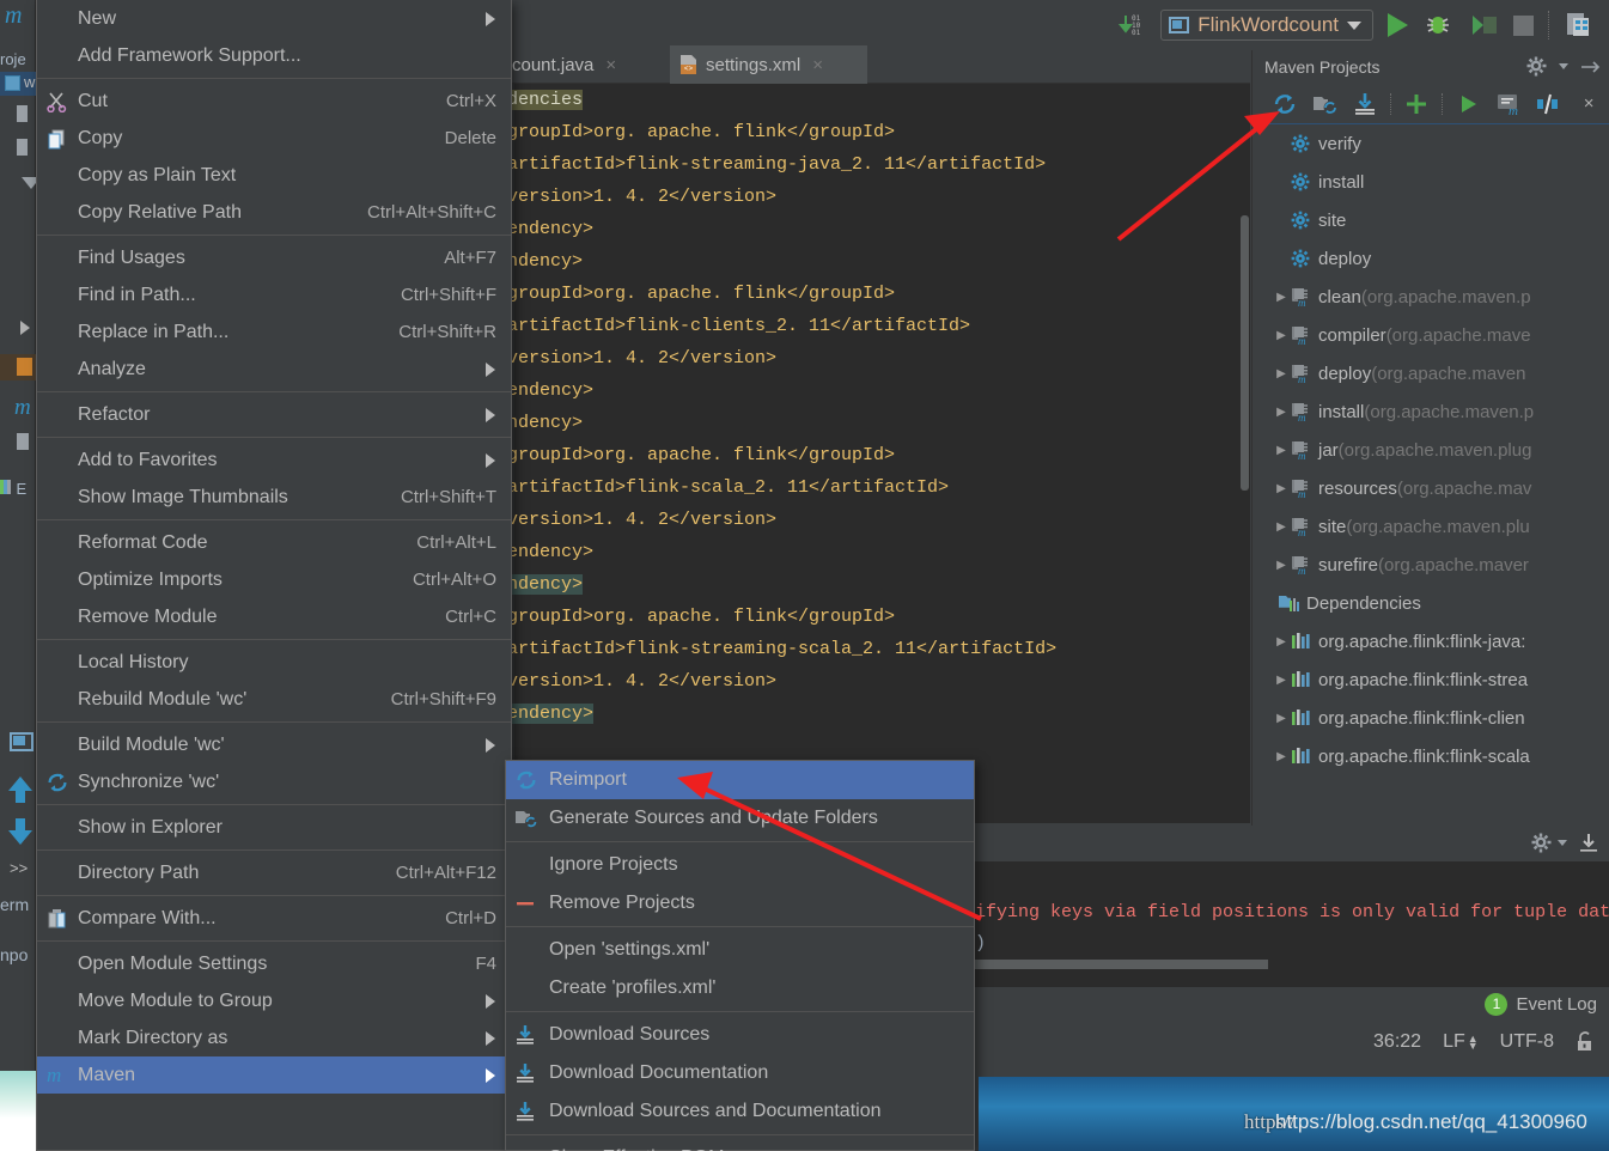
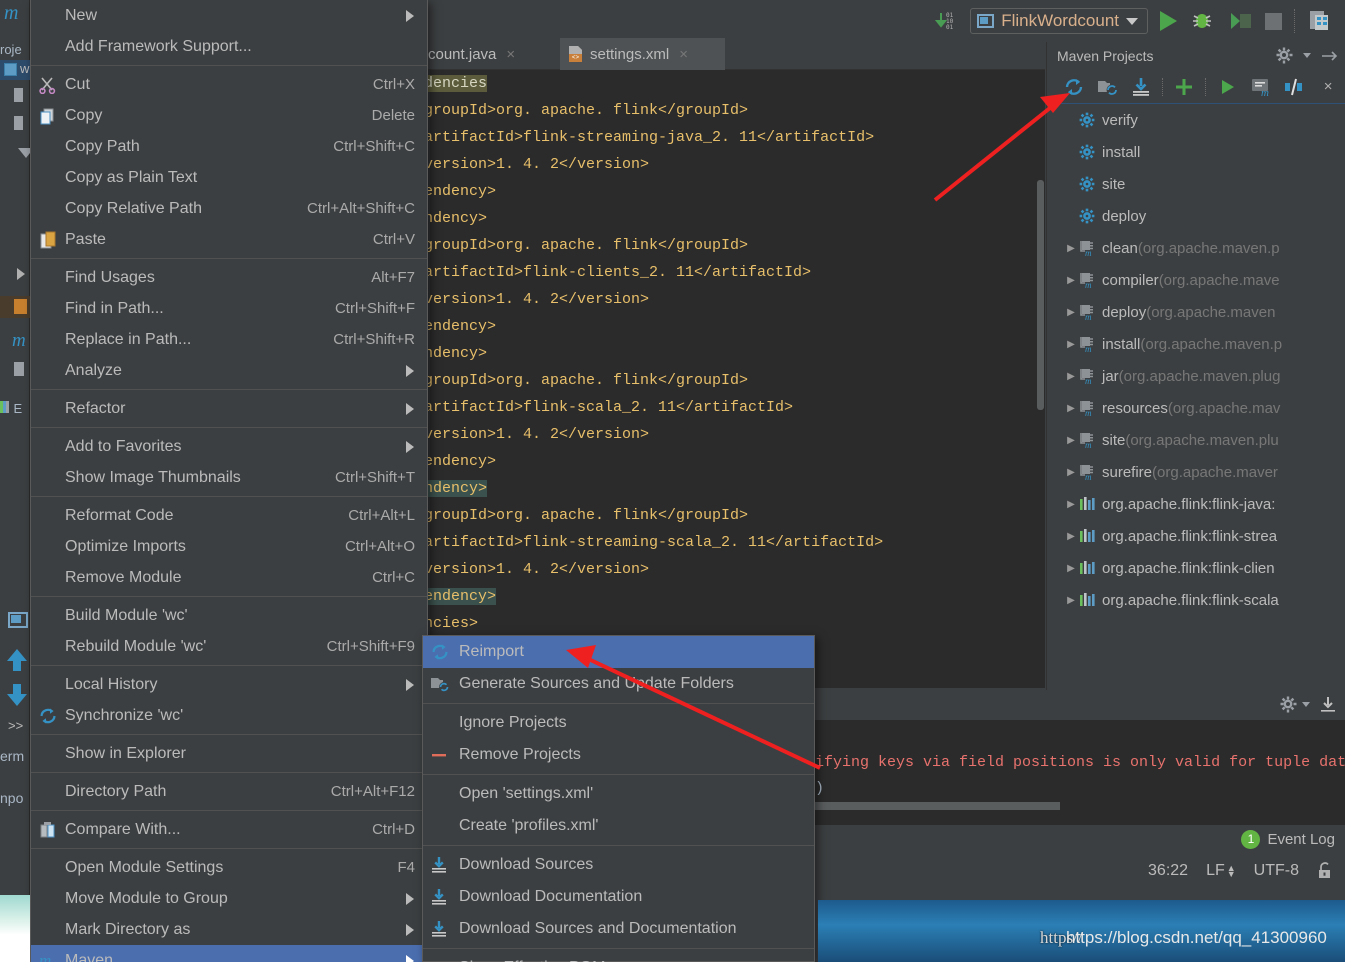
  FlinkWordcount
  m
  roje
  w
  m
  E
  >>
  erm
  npo
  count.java
  ×
  settings.xml
  ×
  dencies
  groupId>org. apache. flink</groupId>
  artifactId>flink-streaming-java_2. 11</artifactId>
  version>1. 4. 2</version>
  endency>
  ndency>
  groupId>org. apache. flink</groupId>
  artifactId>flink-clients_2. 11</artifactId>
  version>1. 4. 2</version>
  endency>
  ndency>
  groupId>org. apache. flink</groupId>
  artifactId>flink-scala_2. 11</artifactId>
  version>1. 4. 2</version>
  endency>
  ndency>
  groupId>org. apache. flink</groupId>
  artifactId>flink-streaming-scala_2. 11</artifactId>
  version>1. 4. 2</version>
  endency>
+ ncies>
  Maven Projects
  m
  ×
  verify
  install
  site
  deploy
  ▶
  m
  clean
  (org.apache.maven.p
  ▶
  m
  compiler
  (org.apache.mave
  ▶
  m
  deploy
  (org.apache.maven
  ▶
  m
  install
  (org.apache.maven.p
  ▶
  m
  jar
  (org.apache.maven.plug
  ▶
  m
  resources
  (org.apache.mav
  ▶
  m
  site
  (org.apache.maven.plu
  ▶
  m
  surefire
  (org.apache.maver
- Dependencies
  ▶
  org.apache.flink:flink-java:
  ▶
  org.apache.flink:flink-strea
  ▶
  org.apache.flink:flink-clien
  ▶
  org.apache.flink:flink-scala
  ifying keys via field positions is only valid for tuple dat
  )
  1
  Event Log
  36:22
  LF
  ▲
  ▼
  UTF-8
  New
  Add Framework Support...
  Cut
  Ctrl+X
  Copy
  Delete
+ Copy Path
+ Ctrl+Shift+C
  Copy as Plain Text
  Copy Relative Path
  Ctrl+Alt+Shift+C
+ Paste
+ Ctrl+V
  Find Usages
  Alt+F7
  Find in Path...
  Ctrl+Shift+F
  Replace in Path...
  Ctrl+Shift+R
  Analyze
  Refactor
  Add to Favorites
  Show Image Thumbnails
  Ctrl+Shift+T
  Reformat Code
  Ctrl+Alt+L
  Optimize Imports
  Ctrl+Alt+O
  Remove Module
  Ctrl+C
- Local History
+ Build Module 'wc'
  Rebuild Module 'wc'
  Ctrl+Shift+F9
- Build Module 'wc'
+ Local History
  Synchronize 'wc'
  Show in Explorer
  Directory Path
  Ctrl+Alt+F12
  Compare With...
  Ctrl+D
  Open Module Settings
  F4
  Move Module to Group
  Mark Directory as
  m
  Maven
  Reimport
  Generate Sources and Udate Folders
  Ignore Projects
  Remove Projects
  Open 'settings.xml'
  Create 'profiles.xml'
  Download Sources
  Download Documentation
  Download Sources and Documentation
  https//
  https://blog.csdn.net/qq_41300960
